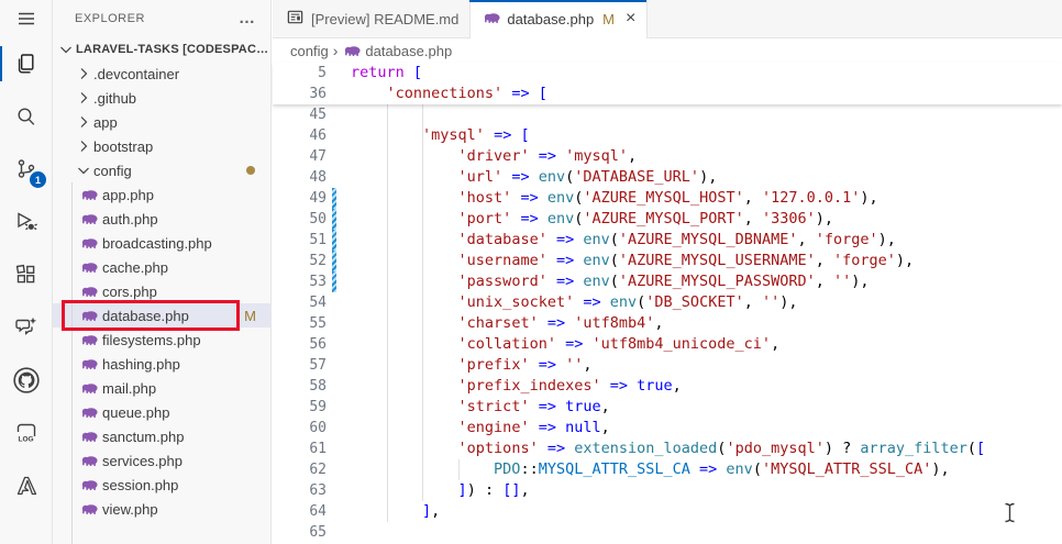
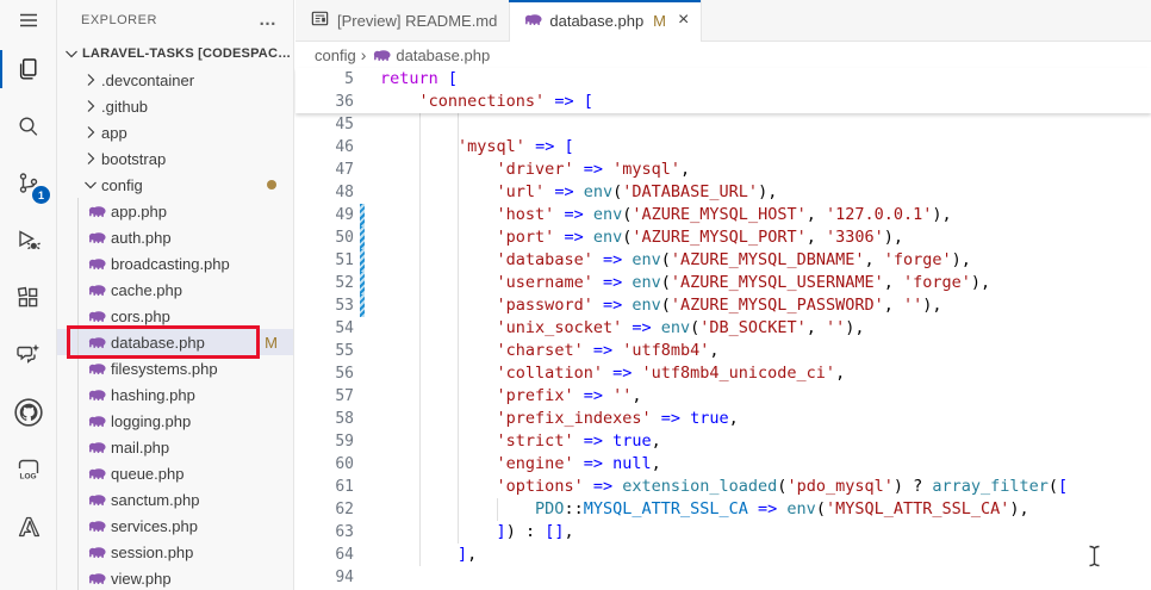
  1
  EXPLORER
  …
  LARAVEL-TASKS [CODESPACES
  .devcontainer
  .github
  app
  bootstrap
  config
  app.php
  auth.php
  broadcasting.php
  cache.php
  cors.php
  database.php
  M
  filesystems.php
  hashing.php
+ logging.php
  mail.php
  queue.php
  sanctum.php
  services.php
  session.php
  view.php
  [Preview] README.md
  database.php
  M
  ×
  config
  ›
  database.php
  5
  return [
  36
  'connections' => [
  45
  46
  'mysql' => [
  47
  'driver' => 'mysql',
  48
  'url' => env('DATABASE_URL'),
  49
  'host' => env('AZURE_MYSQL_HOST', '127.0.0.1'),
  50
  'port' => env('AZURE_MYSQL_PORT', '3306'),
  51
  'database' => env('AZURE_MYSQL_DBNAME', 'forge'),
  52
  'username' => env('AZURE_MYSQL_USERNAME', 'forge'),
  53
  'password' => env('AZURE_MYSQL_PASSWORD', ''),
  54
  'unix_socket' => env('DB_SOCKET', ''),
  55
  'charset' => 'utf8mb4',
  56
  'collation' => 'utf8mb4_unicode_ci',
  57
  'prefix' => '',
  58
  'prefix_indexes' => true,
  59
  'strict' => true,
  60
  'engine' => null,
  61
  'options' => extension_loaded('pdo_mysql') ? array_filter([
  62
  PDO::MYSQL_ATTR_SSL_CA => env('MYSQL_ATTR_SSL_CA'),
  63
  ]) : [],
  64
  ],
- 65
+ 94
